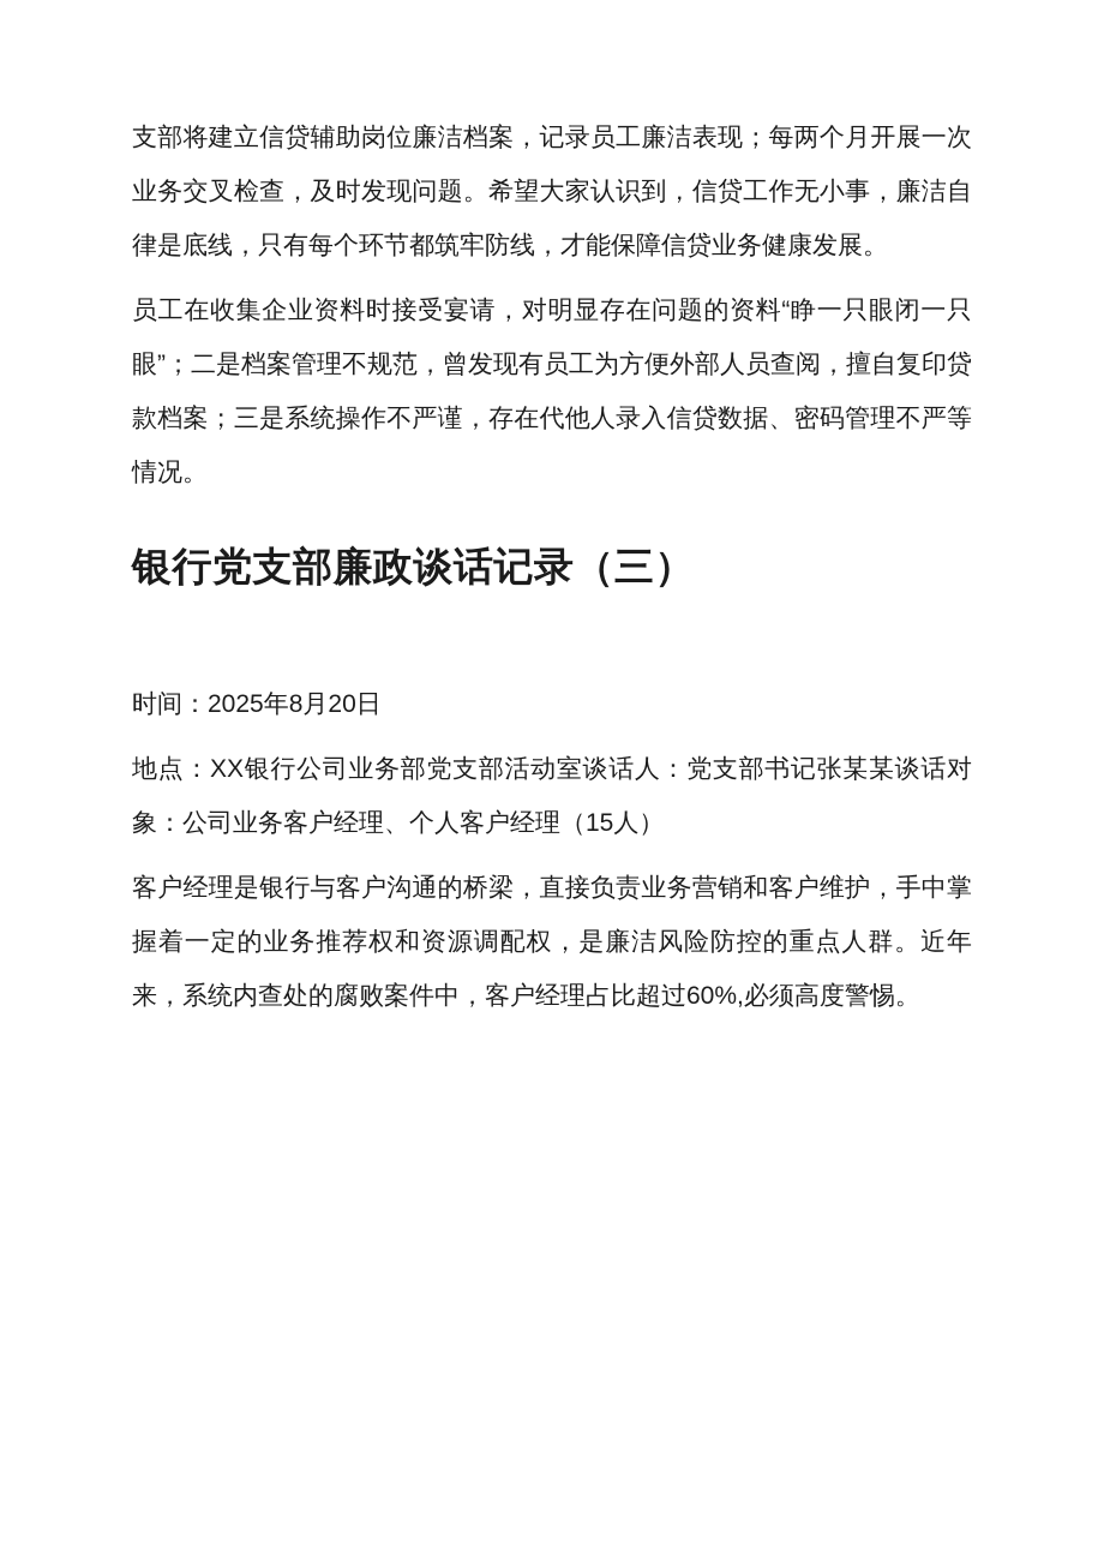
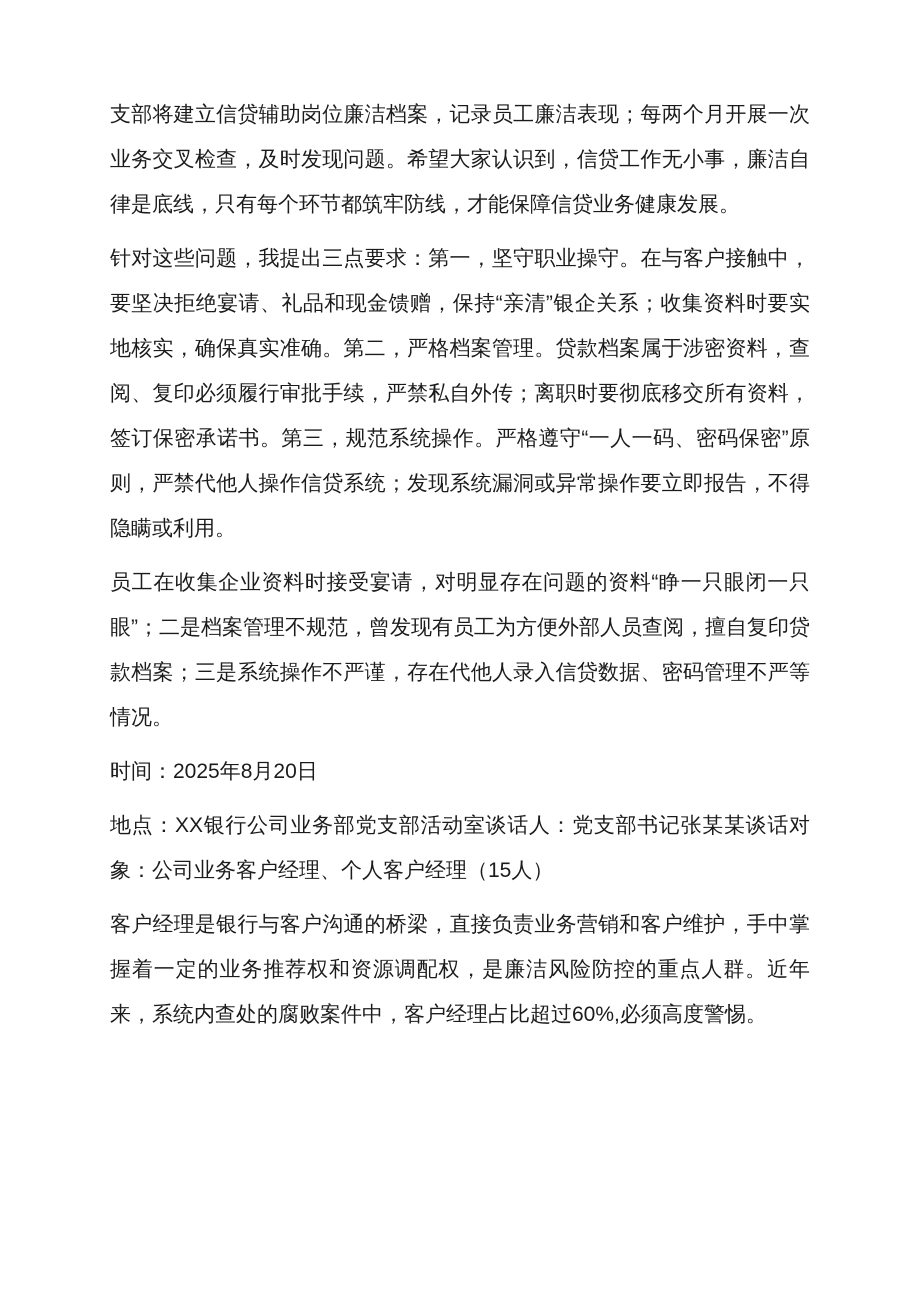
  支部将建立信贷辅助岗位廉洁档案，记录员工廉洁表现；每两个月开展一次业务交叉检查，及时发现问题。希望大家认识到，信贷工作无小事，廉洁自律是底线，只有每个环节都筑牢防线，才能保障信贷业务健康发展。
+ 针对这些问题，我提出三点要求：第一，坚守职业操守。在与客户接触中，要坚决拒绝宴请、礼品和现金馈赠，保持“亲清”银企关系；收集资料时要实地核实，确保真实准确。第二，严格档案管理。贷款档案属于涉密资料，查阅、复印必须履行审批手续，严禁私自外传；离职时要彻底移交所有资料，签订保密承诺书。第三，规范系统操作。严格遵守“一人一码、密码保密”原则，严禁代他人操作信贷系统；发现系统漏洞或异常操作要立即报告，不得隐瞒或利用。
  员工在收集企业资料时接受宴请，对明显存在问题的资料“睁一只眼闭一只眼”；二是档案管理不规范，曾发现有员工为方便外部人员查阅，擅自复印贷款档案；三是系统操作不严谨，存在代他人录入信贷数据、密码管理不严等情况。
- 银行党支部廉政谈话记录（三）
  时间：2025年8月20日
  地点：XX银行公司业务部党支部活动室谈话人：党支部书记张某某谈话对象：公司业务客户经理、个人客户经理（15人）
  客户经理是银行与客户沟通的桥梁，直接负责业务营销和客户维护，手中掌握着一定的业务推荐权和资源调配权，是廉洁风险防控的重点人群。近年来，系统内查处的腐败案件中，客户经理占比超过60%,必须高度警惕。
